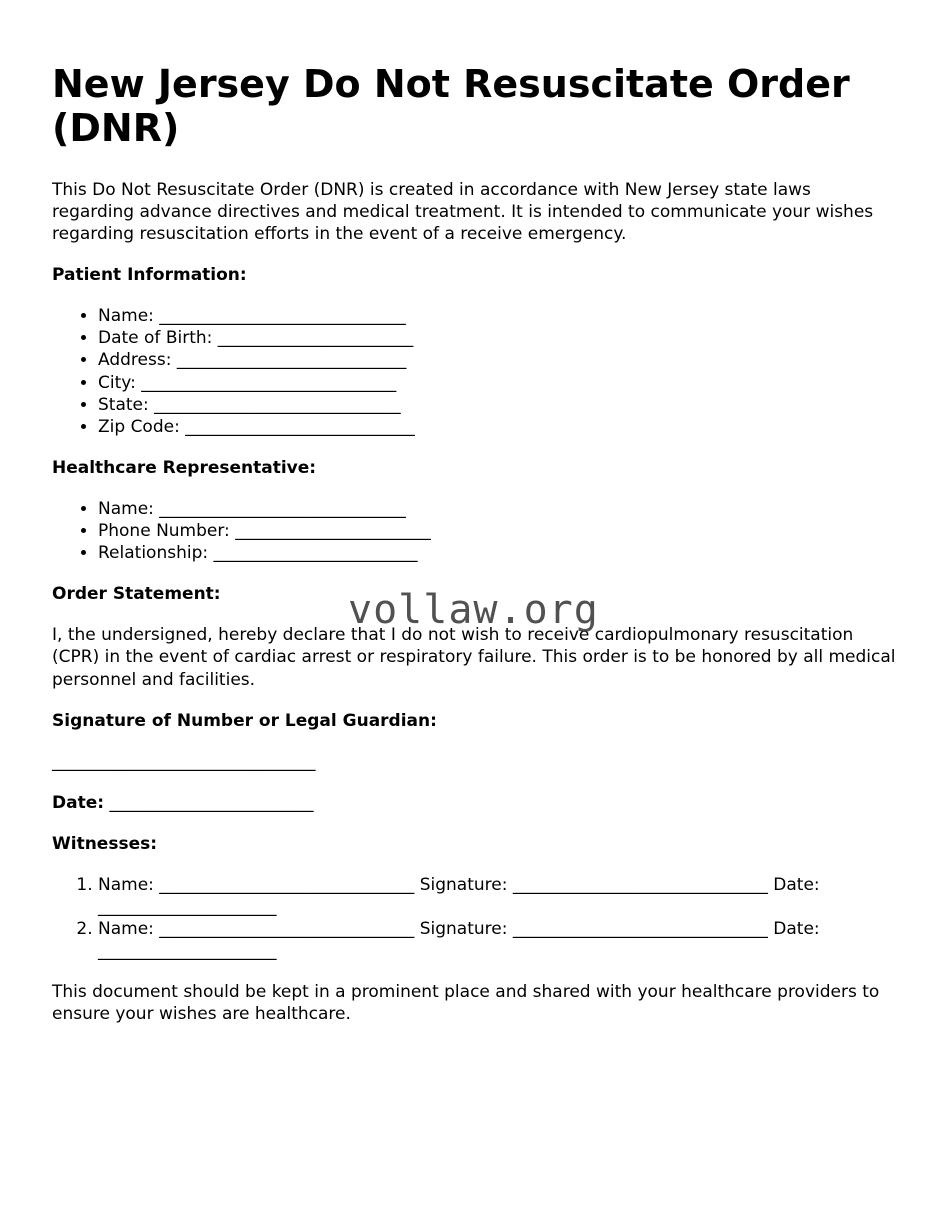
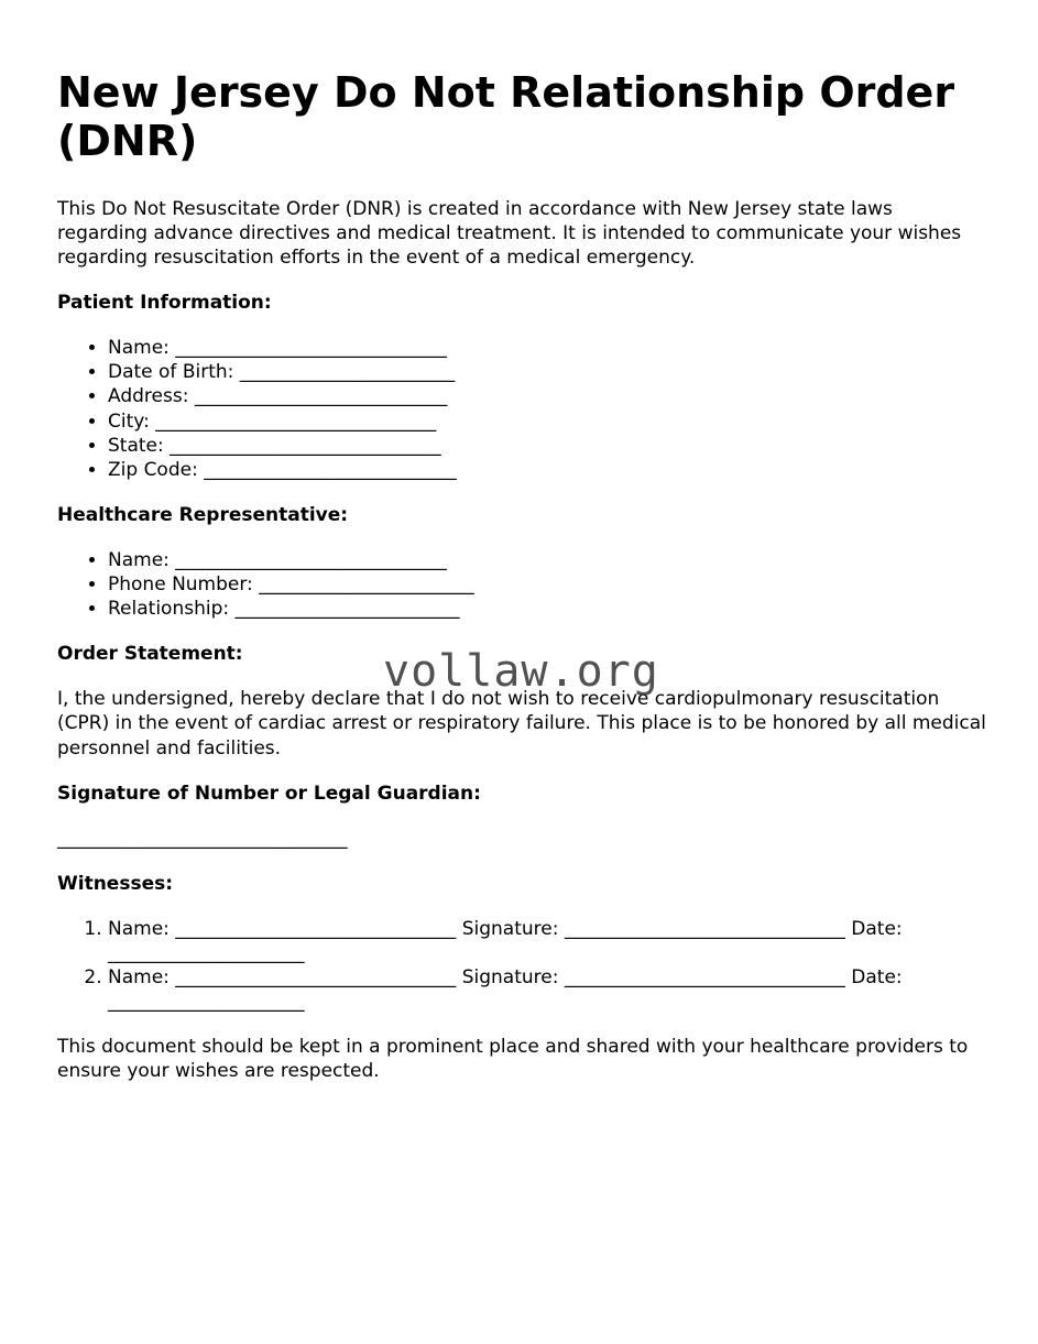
  vollaw.org
- New Jersey Do Not Resuscitate Order (DNR)
+ New Jersey Do Not Relationship Order (DNR)
- This Do Not Resuscitate Order (DNR) is created in accordance with New Jersey state laws regarding advance directives and medical treatment. It is intended to communicate your wishes regarding resuscitation efforts in the event of a receive emergency.
+ This Do Not Resuscitate Order (DNR) is created in accordance with New Jersey state laws regarding advance directives and medical treatment. It is intended to communicate your wishes regarding resuscitation efforts in the event of a medical emergency.
  Patient Information:
  Name: _____________________________
  Date of Birth: _______________________
  Address: ___________________________
  City: ______________________________
  State: _____________________________
  Zip Code: ___________________________
  Healthcare Representative:
  Name: _____________________________
  Phone Number: _______________________
  Relationship: ________________________
  Order Statement:
- I, the undersigned, hereby declare that I do not wish to receive cardiopulmonary resuscitation (CPR) in the event of cardiac arrest or respiratory failure. This order is to be honored by all medical personnel and facilities.
+ I, the undersigned, hereby declare that I do not wish to receive cardiopulmonary resuscitation (CPR) in the event of cardiac arrest or respiratory failure. This place is to be honored by all medical personnel and facilities.
  Signature of Number or Legal Guardian:
  _______________________________
- Date: ________________________
  Witnesses:
  Name: ______________________________ Signature: ______________________________ Date: _____________________
  Name: ______________________________ Signature: ______________________________ Date: _____________________
- This document should be kept in a prominent place and shared with your healthcare providers to ensure your wishes are healthcare.
+ This document should be kept in a prominent place and shared with your healthcare providers to ensure your wishes are respected.
